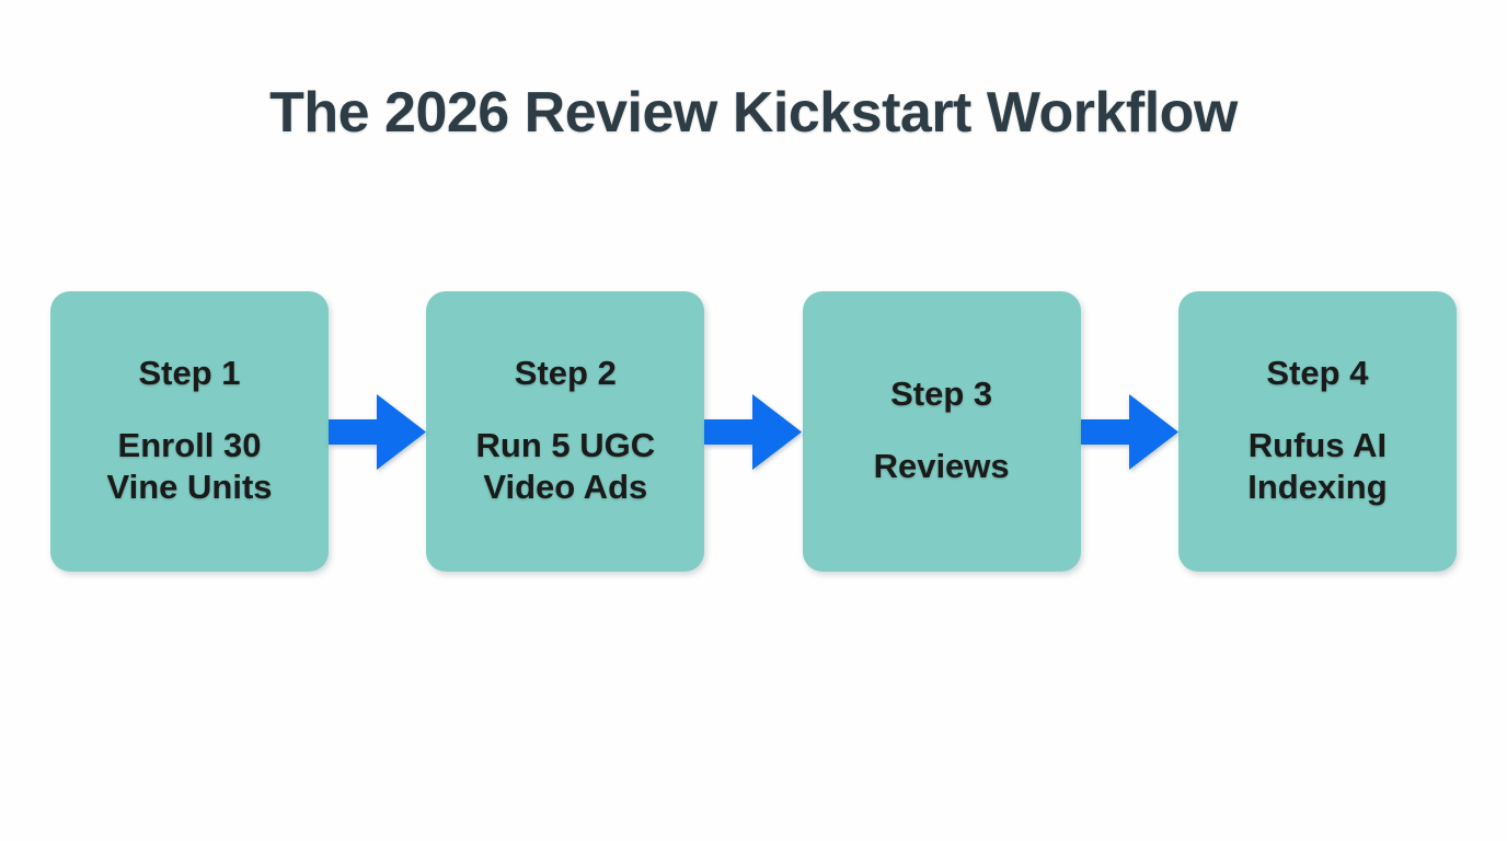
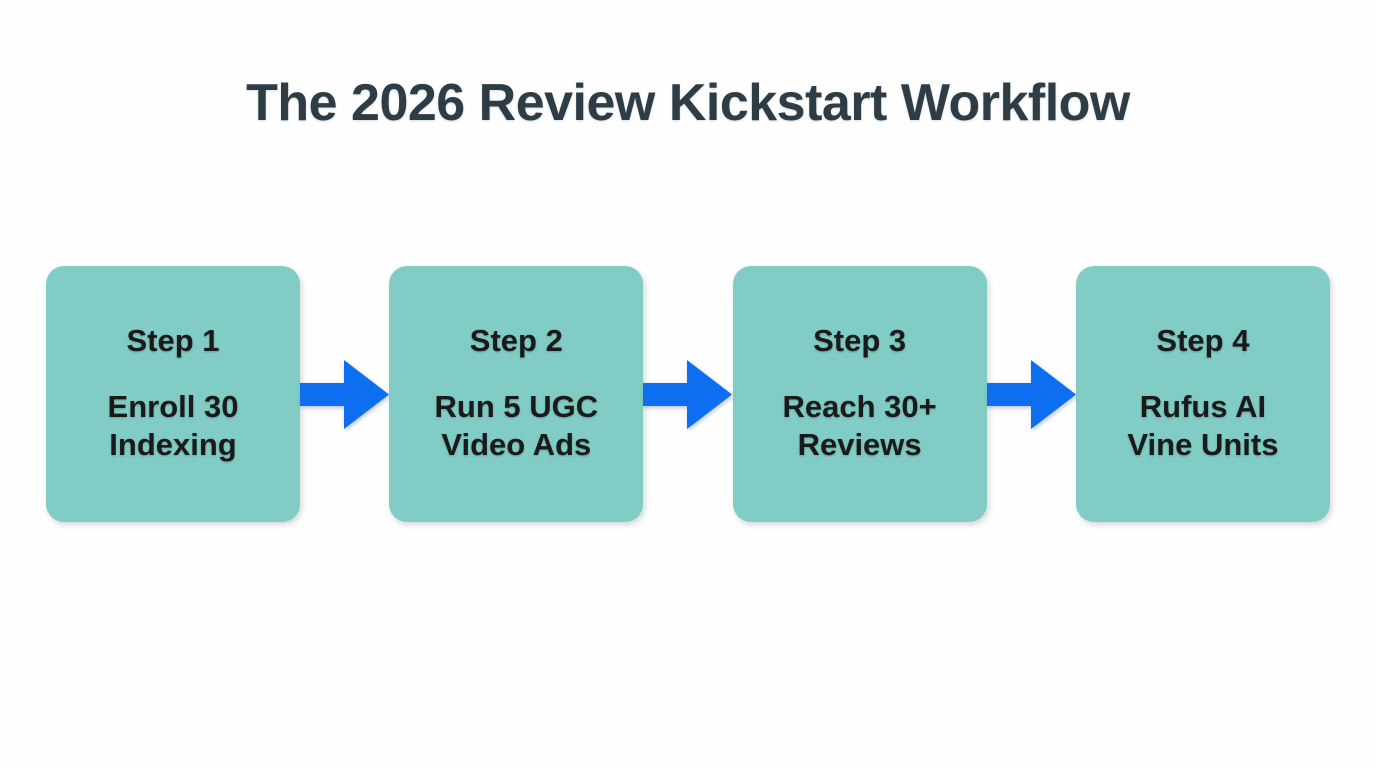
  The 2026 Review Kickstart Workflow
  Step 1
  Enroll 30
- Vine Units
+ Indexing
  Step 2
  Run 5 UGC
  Video Ads
  Step 3
+ Reach 30+
  Reviews
  Step 4
  Rufus AI
- Indexing
+ Vine Units
